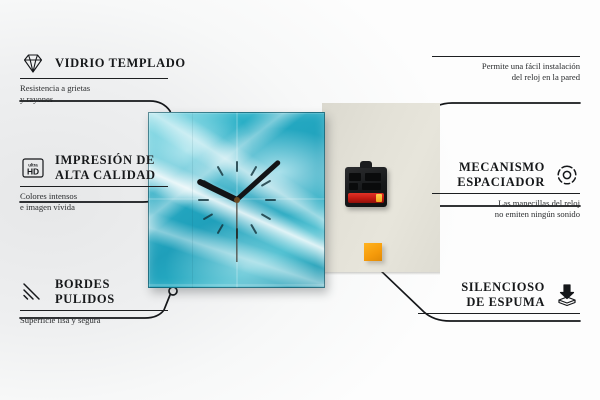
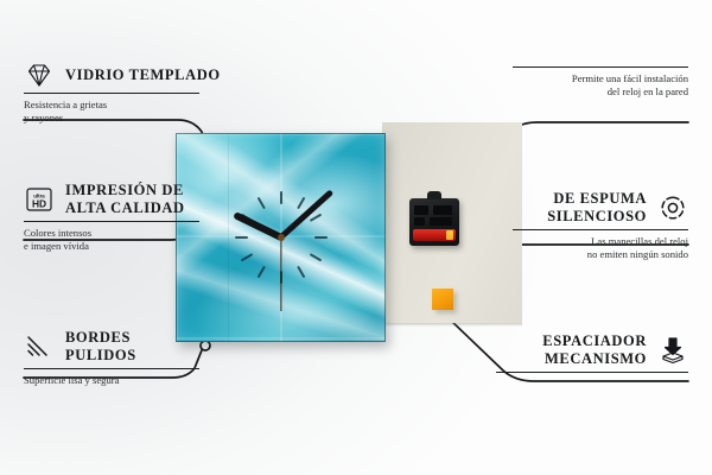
  VIDRIO TEMPLADO
  Resistencia a grietas
  y rayones
  HD
  IMPRESIÓN DE
  ALTA CALIDAD
  Colores intensos
  e imagen vívida
  BORDES
  PULIDOS
  Superficie lisa y segura
  Permite una fácil instalación
  del reloj en la pared
- MECANISMO
+ DE ESPUMA
- ESPACIADOR
+ SILENCIOSO
  Las manecillas del reloj
  no emiten ningún sonido
- SILENCIOSO
+ ESPACIADOR
- DE ESPUMA
+ MECANISMO
